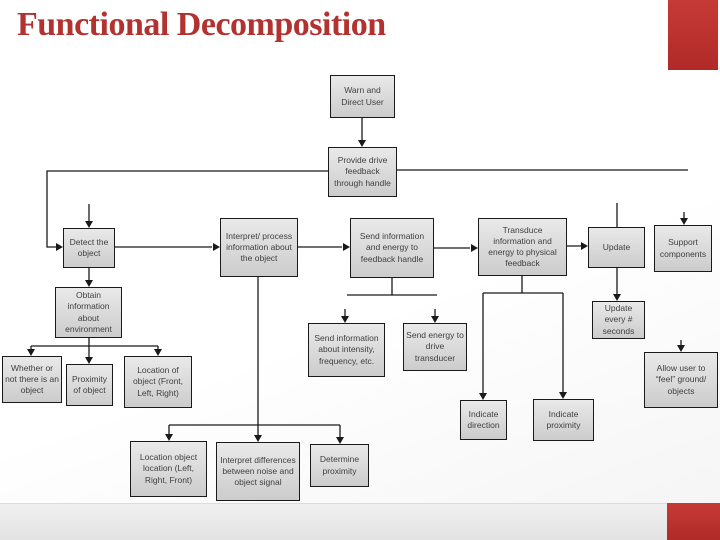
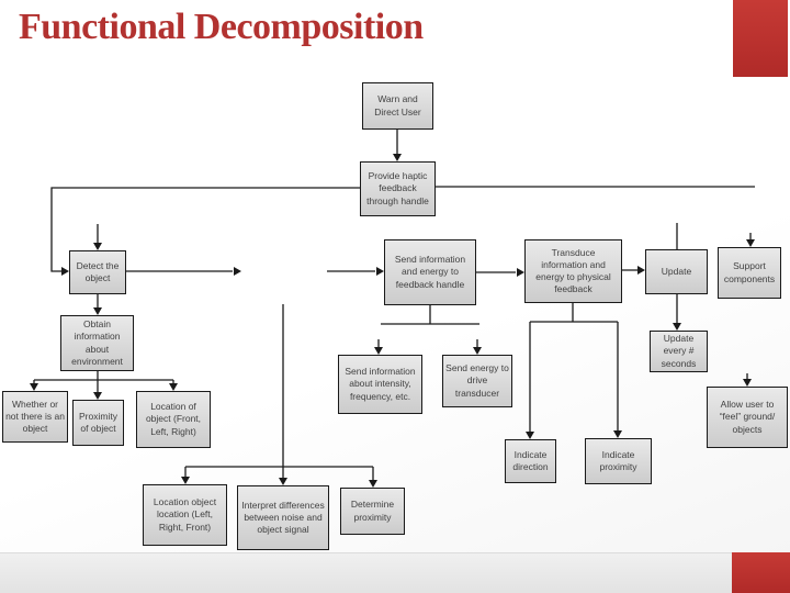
  Functional Decomposition
  Warn and Direct User
- Provide drive feedback through handle
+ Provide haptic feedback through handle
  Detect the object
  Obtain information about environment
  Whether or not there is an object
  Proximity of object
  Location of object (Front, Left, Right)
- Interpret/ process information about the object
  Send information and energy to feedback handle
  Transduce information and energy to physical feedback
  Update
  Support components
  Update every # seconds
  Allow user to “feel” ground/ objects
  Send information about intensity, frequency, etc.
  Send energy to drive transducer
  Indicate direction
  Indicate proximity
  Location object location (Left, Right, Front)
  Interpret differences between noise and object signal
  Determine proximity
